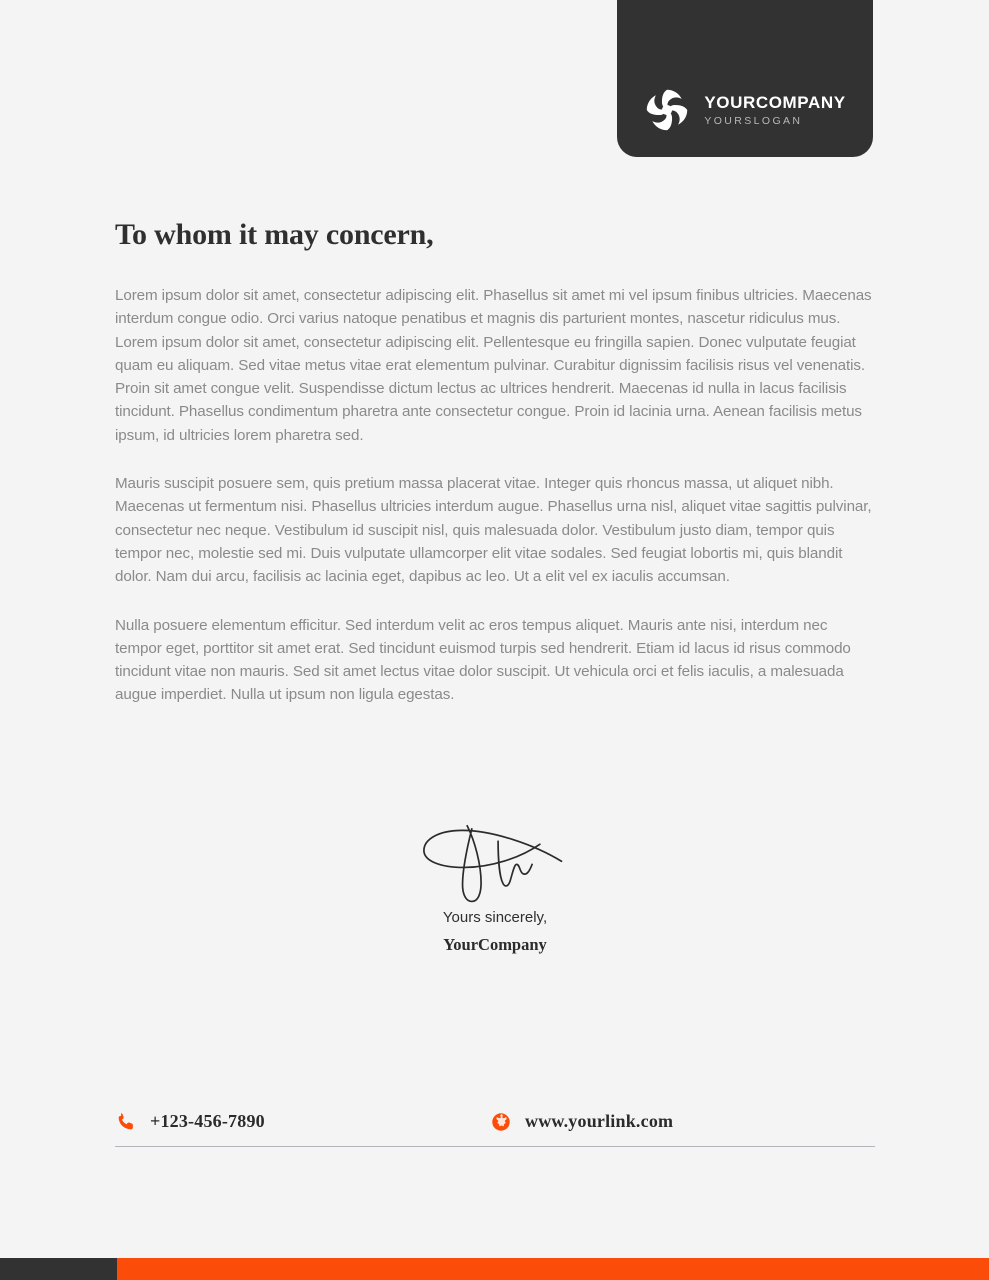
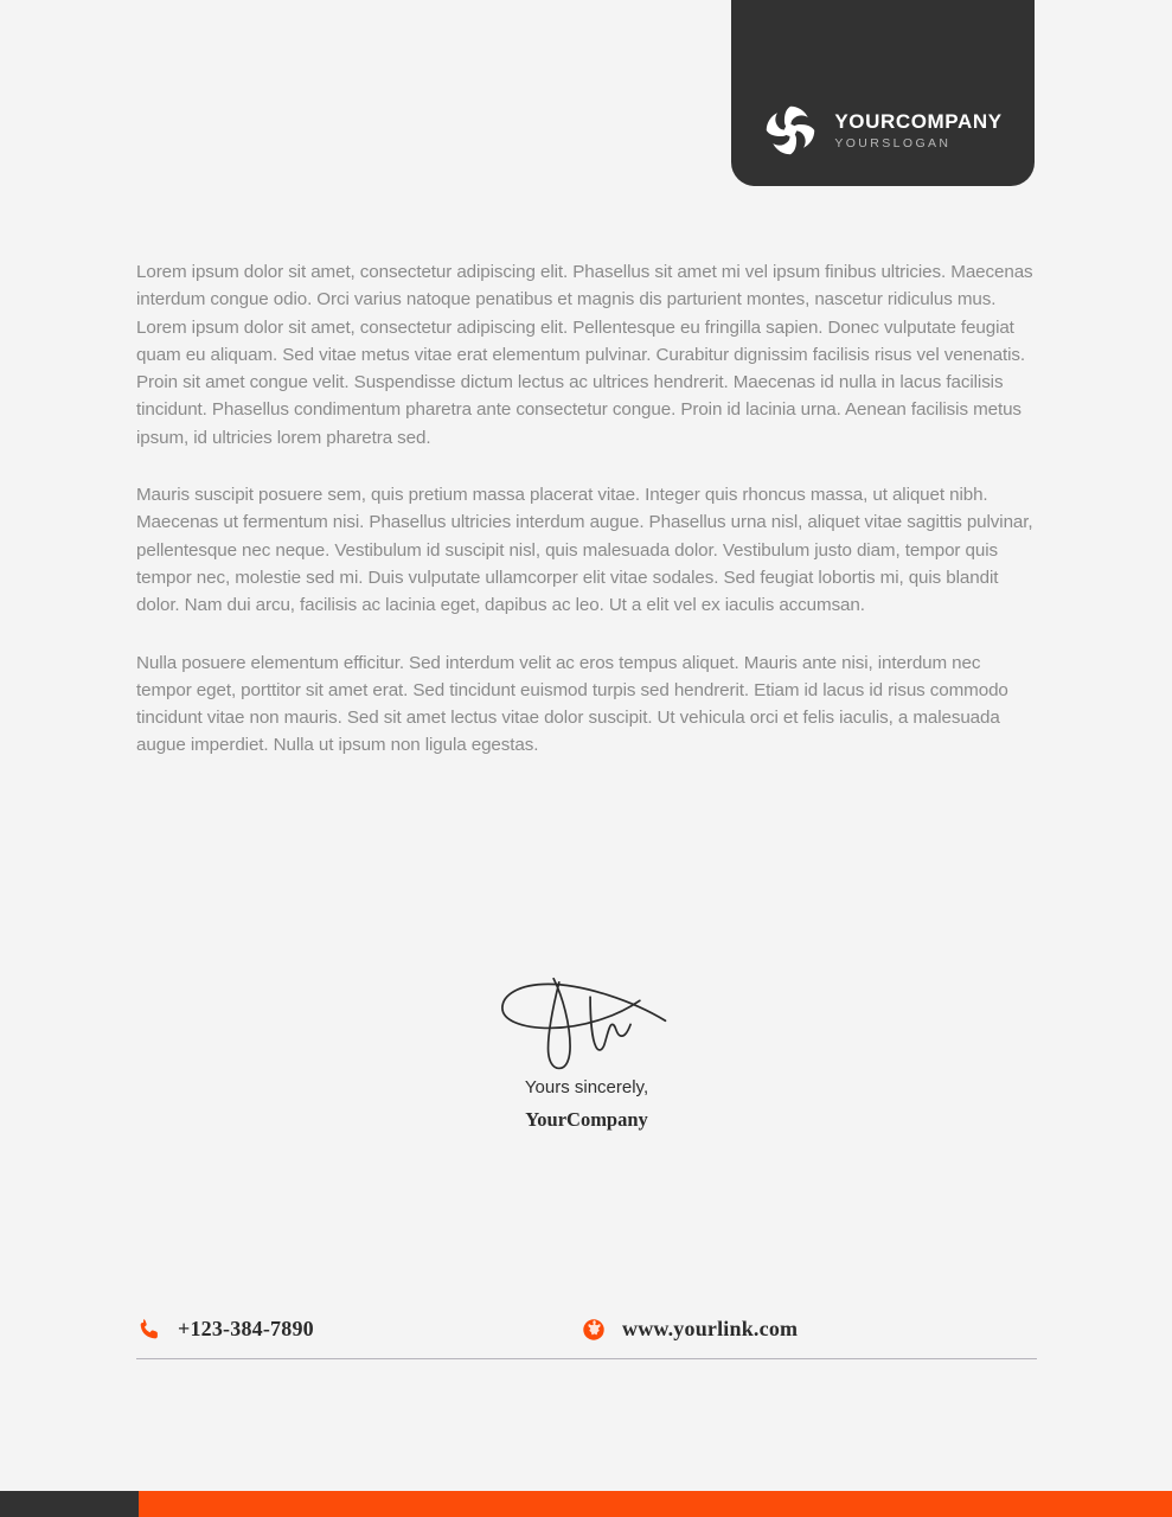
  YOURCOMPANY
  YOURSLOGAN
- To whom it may concern,
  Lorem ipsum dolor sit amet, consectetur adipiscing elit. Phasellus sit amet mi vel ipsum finibus ultricies. Maecenas interdum congue odio. Orci varius natoque penatibus et magnis dis parturient montes, nascetur ridiculus mus. Lorem ipsum dolor sit amet, consectetur adipiscing elit. Pellentesque eu fringilla sapien. Donec vulputate feugiat quam eu aliquam. Sed vitae metus vitae erat elementum pulvinar. Curabitur dignissim facilisis risus vel venenatis. Proin sit amet congue velit. Suspendisse dictum lectus ac ultrices hendrerit. Maecenas id nulla in lacus facilisis tincidunt. Phasellus condimentum pharetra ante consectetur congue. Proin id lacinia urna. Aenean facilisis metus ipsum, id ultricies lorem pharetra sed.
- Mauris suscipit posuere sem, quis pretium massa placerat vitae. Integer quis rhoncus massa, ut aliquet nibh. Maecenas ut fermentum nisi. Phasellus ultricies interdum augue. Phasellus urna nisl, aliquet vitae sagittis pulvinar, consectetur nec neque. Vestibulum id suscipit nisl, quis malesuada dolor. Vestibulum justo diam, tempor quis tempor nec, molestie sed mi. Duis vulputate ullamcorper elit vitae sodales. Sed feugiat lobortis mi, quis blandit dolor. Nam dui arcu, facilisis ac lacinia eget, dapibus ac leo. Ut a elit vel ex iaculis accumsan.
+ Mauris suscipit posuere sem, quis pretium massa placerat vitae. Integer quis rhoncus massa, ut aliquet nibh. Maecenas ut fermentum nisi. Phasellus ultricies interdum augue. Phasellus urna nisl, aliquet vitae sagittis pulvinar, pellentesque nec neque. Vestibulum id suscipit nisl, quis malesuada dolor. Vestibulum justo diam, tempor quis tempor nec, molestie sed mi. Duis vulputate ullamcorper elit vitae sodales. Sed feugiat lobortis mi, quis blandit dolor. Nam dui arcu, facilisis ac lacinia eget, dapibus ac leo. Ut a elit vel ex iaculis accumsan.
  Nulla posuere elementum efficitur. Sed interdum velit ac eros tempus aliquet. Mauris ante nisi, interdum nec tempor eget, porttitor sit amet erat. Sed tincidunt euismod turpis sed hendrerit. Etiam id lacus id risus commodo tincidunt vitae non mauris. Sed sit amet lectus vitae dolor suscipit. Ut vehicula orci et felis iaculis, a malesuada augue imperdiet. Nulla ut ipsum non ligula egestas.
  Yours sincerely,
  YourCompany
- +123-456-7890
+ +123-384-7890
  www.yourlink.com
